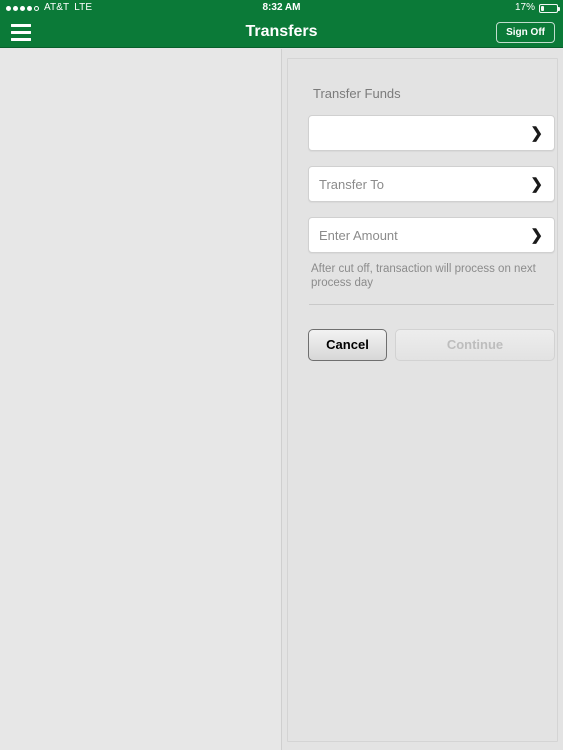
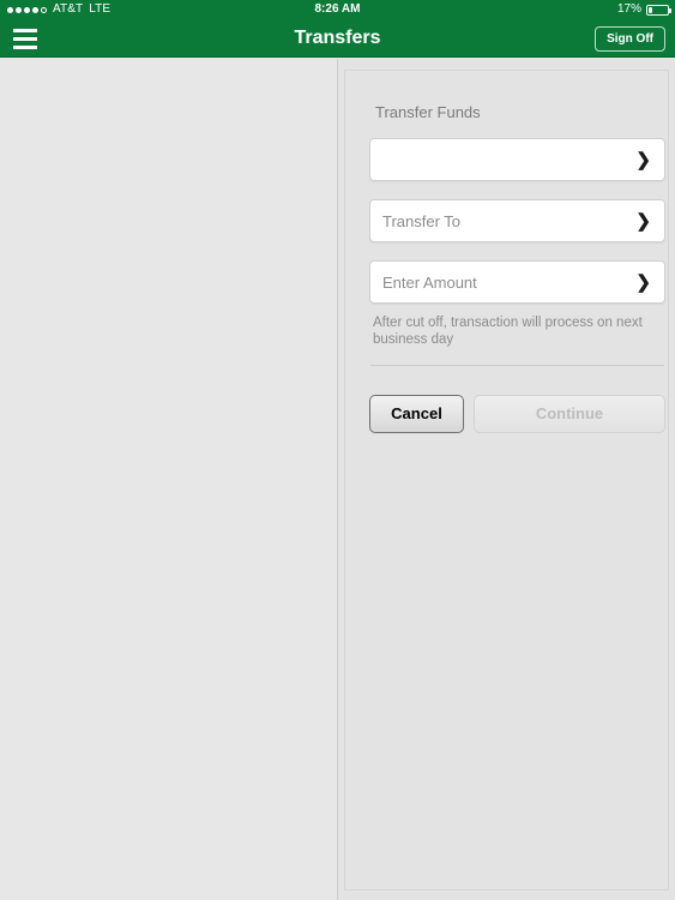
  AT&T
  LTE
- 8:32 AM
+ 8:26 AM
  17%
  Transfers
  Sign Off
  Transfer Funds
  ❯
  Transfer To
  ❯
  Enter Amount
  ❯
- After cut off, transaction will process on next process day
+ After cut off, transaction will process on next business day
  Cancel
  Continue
